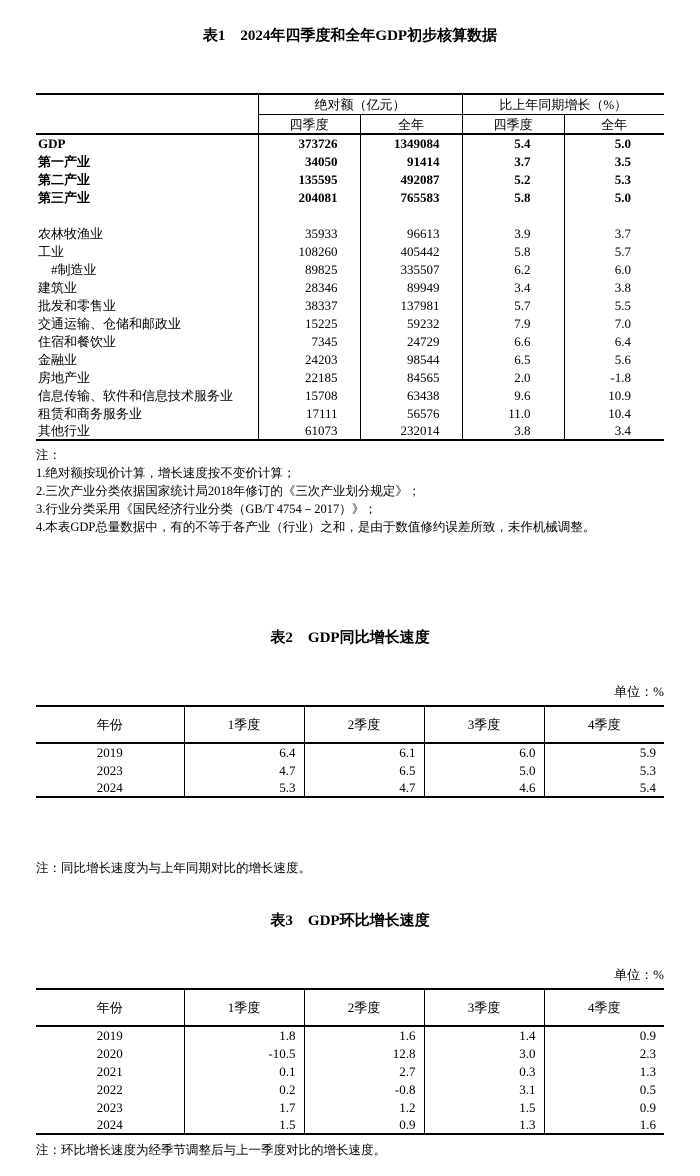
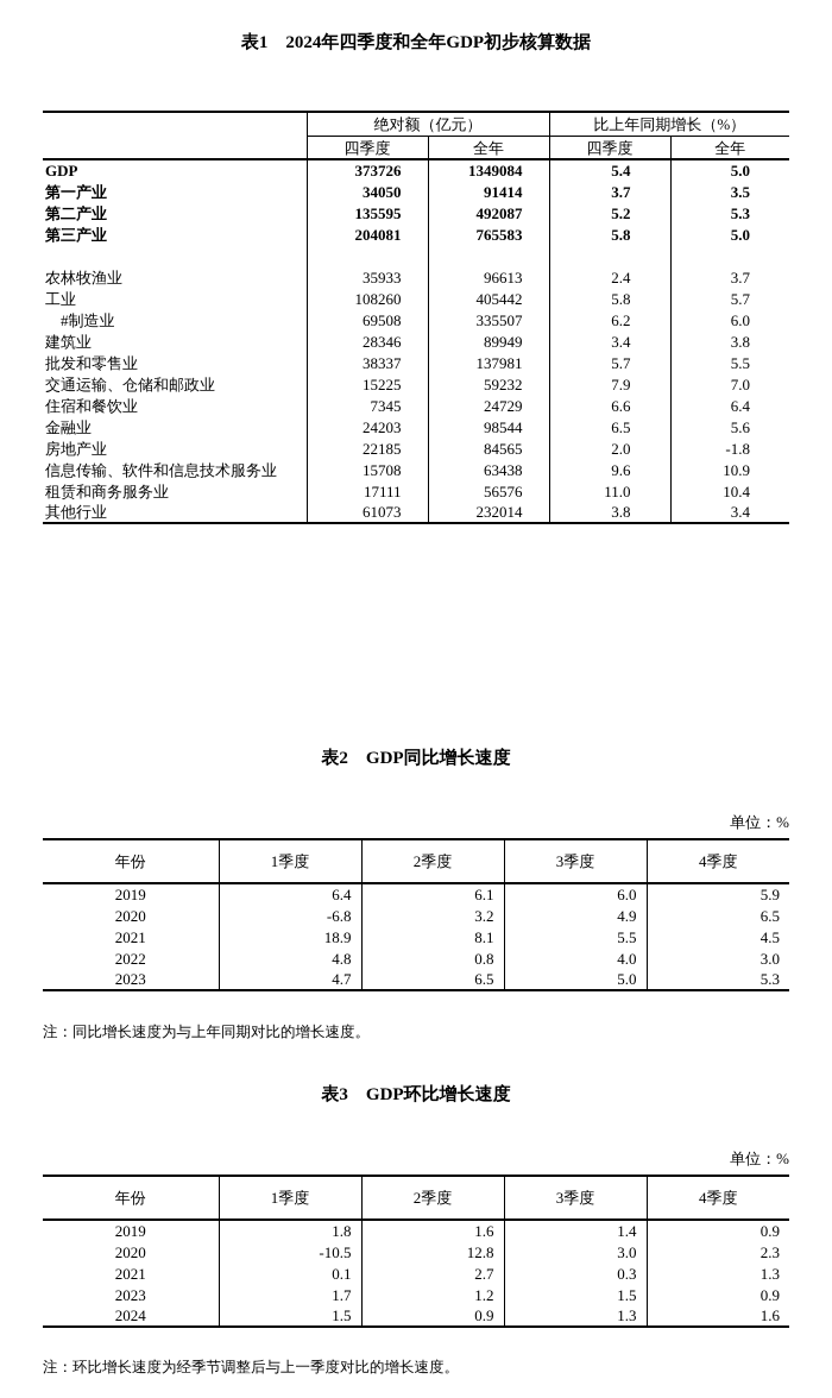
  表1 2024年四季度和全年GDP初步核算数据
  	绝对额（亿元）	比上年同期增长（%）
  四季度	全年	四季度	全年
  GDP	373726	1349084	5.4	5.0
  第一产业	34050	91414	3.7	3.5
  第二产业	135595	492087	5.2	5.3
  第三产业	204081	765583	5.8	5.0
- 农林牧渔业	35933	96613	3.9	3.7
+ 农林牧渔业	35933	96613	2.4	3.7
  工业	108260	405442	5.8	5.7
- #制造业	89825	335507	6.2	6.0
+ #制造业	69508	335507	6.2	6.0
  建筑业	28346	89949	3.4	3.8
  批发和零售业	38337	137981	5.7	5.5
  交通运输、仓储和邮政业	15225	59232	7.9	7.0
  住宿和餐饮业	7345	24729	6.6	6.4
  金融业	24203	98544	6.5	5.6
  房地产业	22185	84565	2.0	-1.8
  信息传输、软件和信息技术服务业	15708	63438	9.6	10.9
  租赁和商务服务业	17111	56576	11.0	10.4
  其他行业	61073	232014	3.8	3.4
- 注：
- 1.绝对额按现价计算，增长速度按不变价计算；
- 2.三次产业分类依据国家统计局2018年修订的《三次产业划分规定》；
- 3.行业分类采用《国民经济行业分类（GB/T 4754－2017）》；
- 4.本表GDP总量数据中，有的不等于各产业（行业）之和，是由于数值修约误差所致，未作机械调整。
  表2 GDP同比增长速度
  单位：%
  年份	1季度	2季度	3季度	4季度
  2019	6.4	6.1	6.0	5.9
+ 2020	-6.8	3.2	4.9	6.5
+ 2021	18.9	8.1	5.5	4.5
+ 2022	4.8	0.8	4.0	3.0
  2023	4.7	6.5	5.0	5.3
- 2024	5.3	4.7	4.6	5.4
  注：同比增长速度为与上年同期对比的增长速度。
  表3 GDP环比增长速度
  单位：%
  年份	1季度	2季度	3季度	4季度
  2019	1.8	1.6	1.4	0.9
  2020	-10.5	12.8	3.0	2.3
  2021	0.1	2.7	0.3	1.3
- 2022	0.2	-0.8	3.1	0.5
  2023	1.7	1.2	1.5	0.9
  2024	1.5	0.9	1.3	1.6
  注：环比增长速度为经季节调整后与上一季度对比的增长速度。
